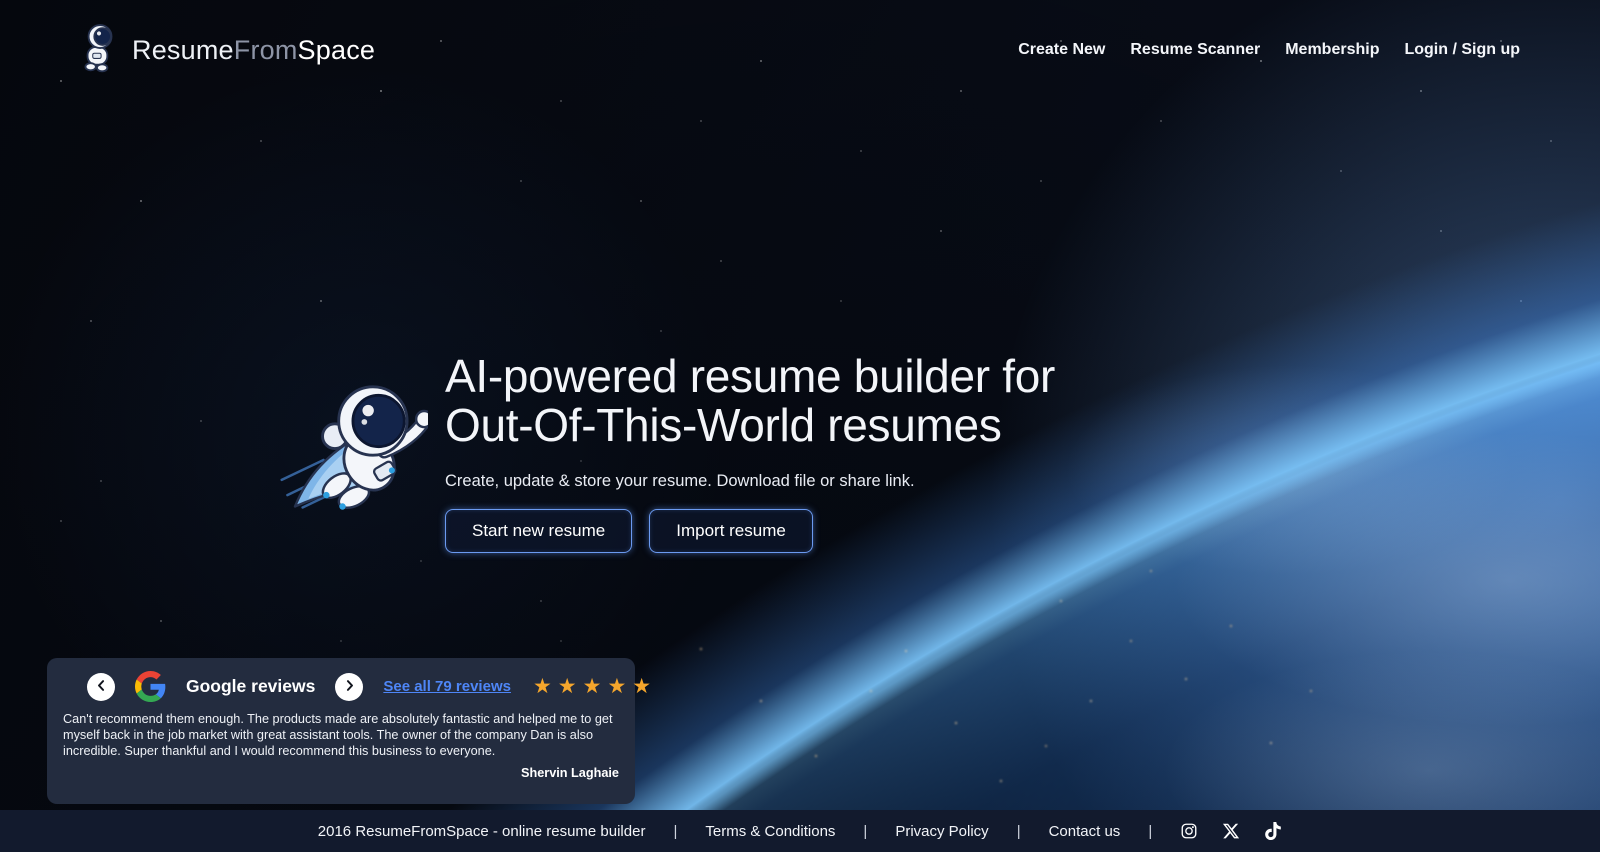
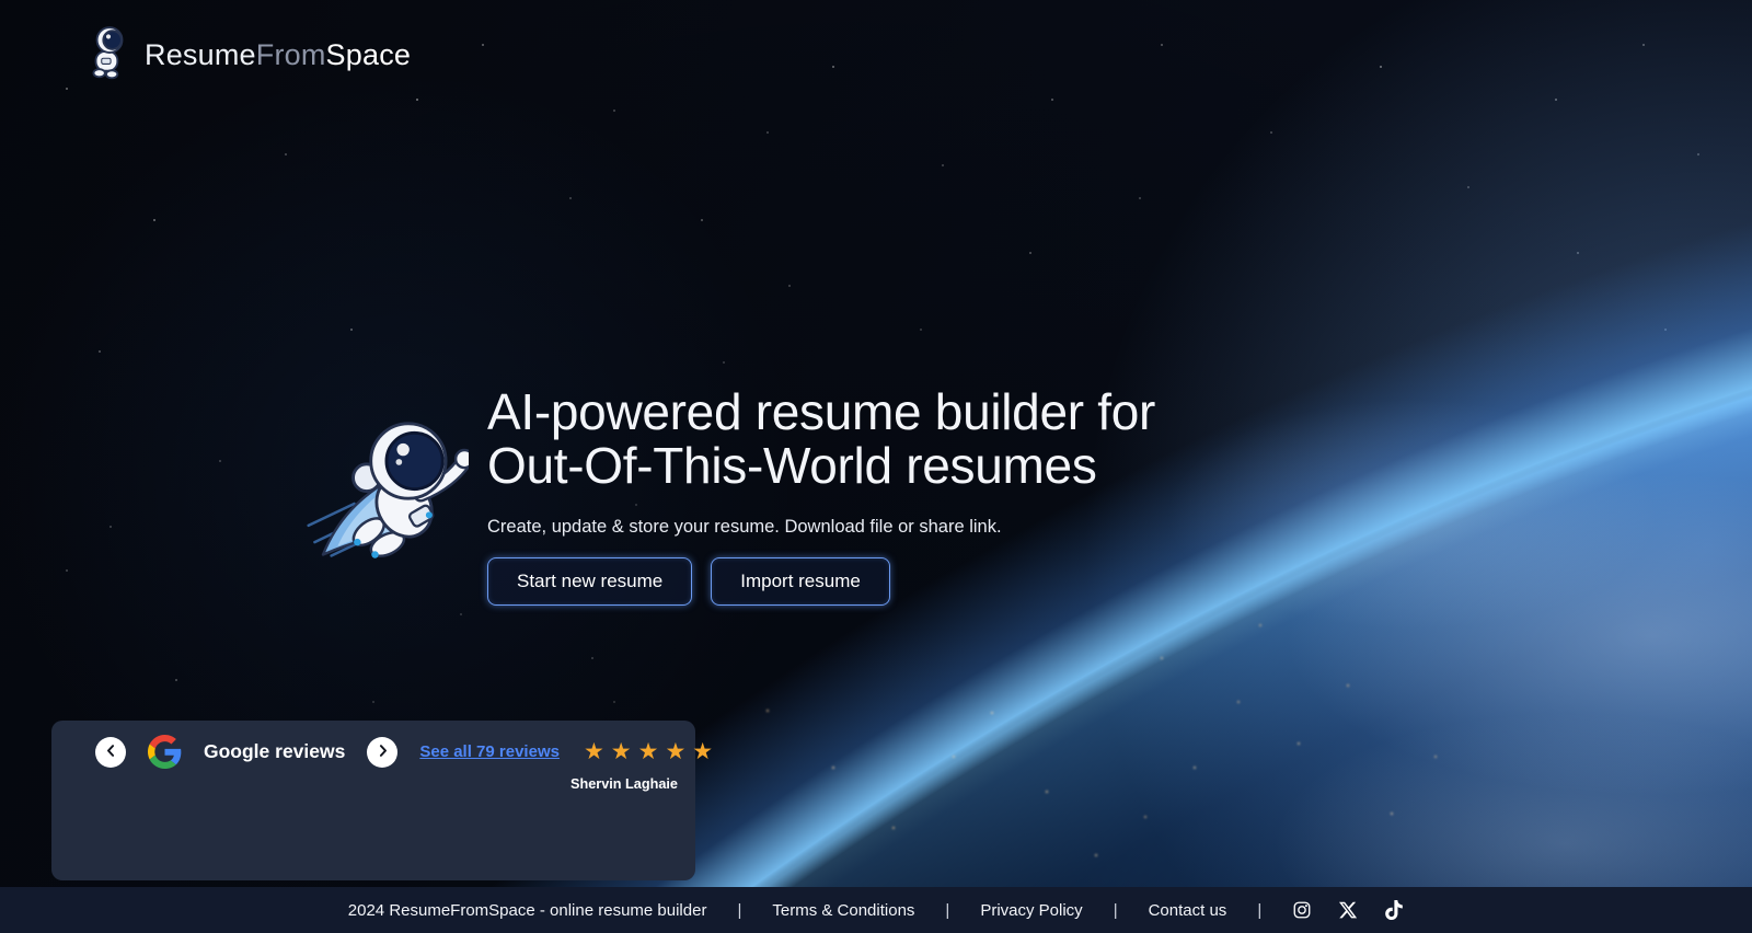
  ResumeFromSpace
- Create New
- Resume Scanner
- Membership
- Login / Sign up
  AI-powered resume builder for
  Out-Of-This-World resumes
  Create, update & store your resume. Download file or share link.
  Start new resume
  Import resume
  Google reviews
  See all 79 reviews
  ★★★★★
- Can't recommend them enough. The products made are absolutely fantastic and helped me to get myself back in the job market with great assistant tools. The owner of the company Dan is also incredible. Super thankful and I would recommend this business to everyone.
  Shervin Laghaie
- 2016 ResumeFromSpace - online resume builder
+ 2024 ResumeFromSpace - online resume builder
  |
  Terms & Conditions
  |
  Privacy Policy
  |
  Contact us
  |
